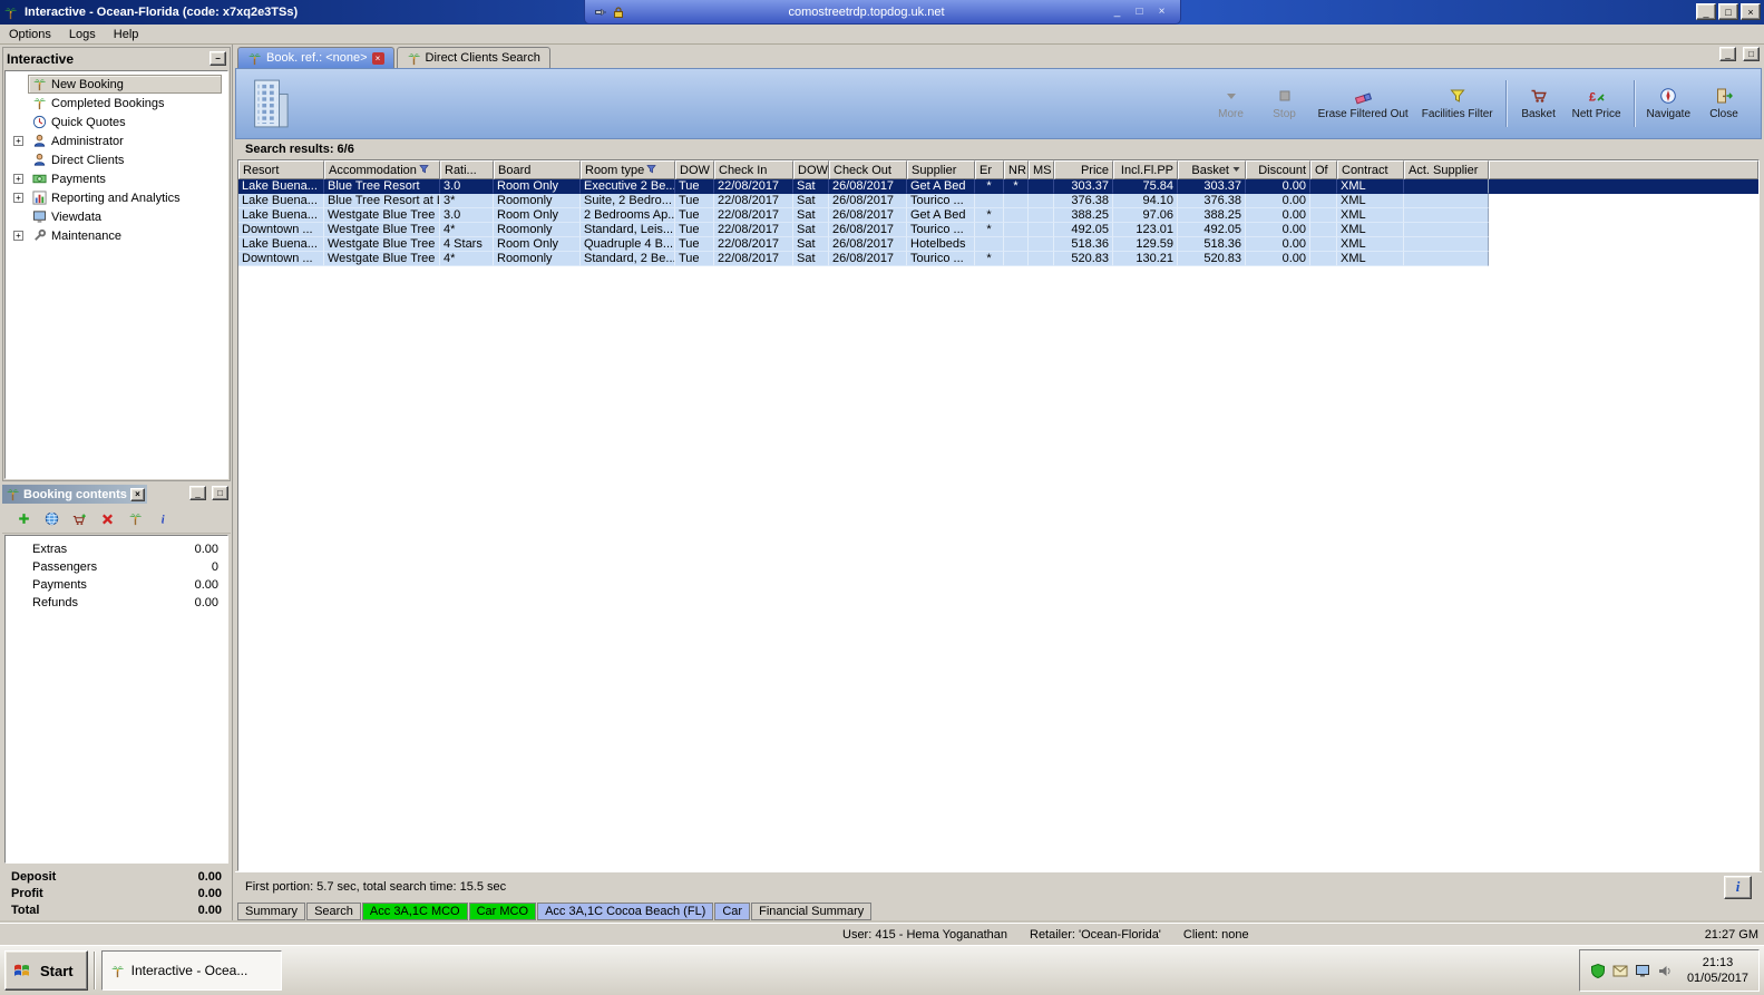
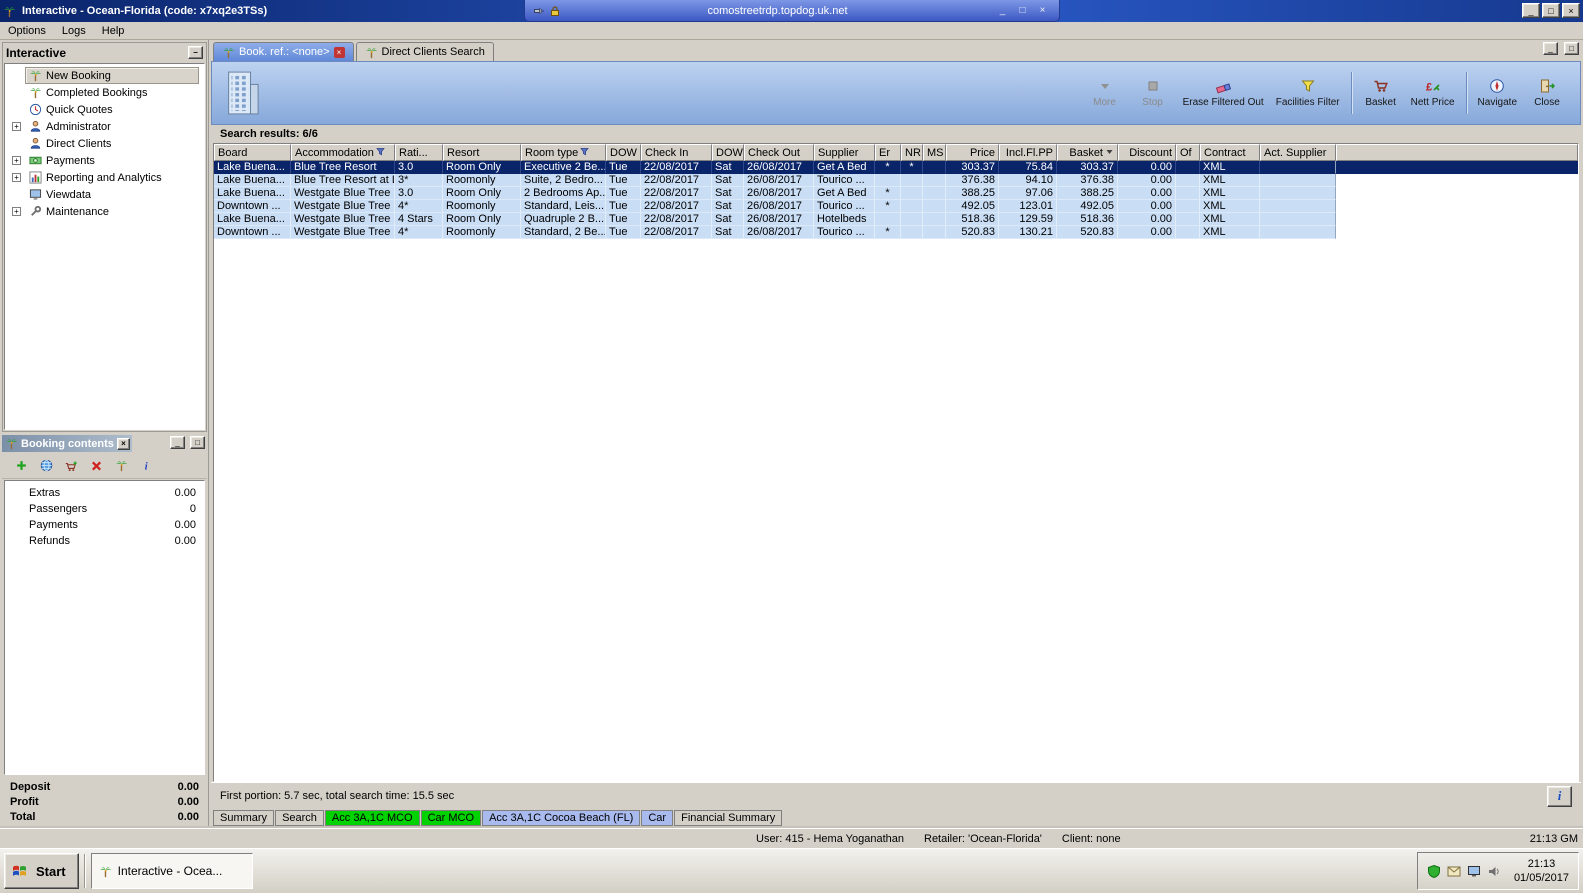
  Interactive - Ocean-Florida (code: x7xq2e3TSs)
  comostreetrdp.topdog.uk.net
  _
  □
  ×
  _
  □
  ×
  Options
  Logs
  Help
  Interactive
  −
  New Booking
  Completed Bookings
  Quick Quotes
  +
  Administrator
  Direct Clients
  +
  Payments
  +
  Reporting and Analytics
  Viewdata
  +
  Maintenance
  Booking contents
  ×
  _
  □
  i
  Extras
  0.00
  Passengers
  0
  Payments
  0.00
  Refunds
  0.00
  Deposit
  0.00
  Profit
  0.00
  Total
  0.00
  Book. ref.: <none>
  ×
  Direct Clients Search
  _
  □
  More
  Stop
  Erase Filtered Out
  Facilities Filter
  Basket
  £
  Nett Price
  Navigate
  Close
  Search results: 6/6
- Resort
+ Board
  Accommodation
  Rati...
- Board
+ Resort
  Room type
  DOW
  Check In
  DOW
  Check Out
  Supplier
  Er
  NR
  MS
  Price
  Incl.Fl.PP
  Basket
  Discount
  Of
  Contract
  Act. Supplier
  Lake Buena...
  Blue Tree Resort
  3.0
  Room Only
  Executive 2 Be..
  Tue
  22/08/2017
  Sat
  26/08/2017
  Get A Bed
  *
  *
  303.37
  75.84
  303.37
  0.00
  XML
  Lake Buena...
  Blue Tree Resort at
  3*
  Roomonly
  Suite, 2 Bedro...
  Tue
  22/08/2017
  Sat
  26/08/2017
  Tourico ...
  376.38
  94.10
  376.38
  0.00
  XML
  Lake Buena...
  Westgate Blue Tree
  3.0
  Room Only
  2 Bedrooms Ap..
  Tue
  22/08/2017
  Sat
  26/08/2017
  Get A Bed
  *
  388.25
  97.06
  388.25
  0.00
  XML
  Downtown ...
  Westgate Blue Tree
  4*
  Roomonly
  Standard, Leis...
  Tue
  22/08/2017
  Sat
  26/08/2017
  Tourico ...
  *
  492.05
  123.01
  492.05
  0.00
  XML
  Lake Buena...
  Westgate Blue Tree
  4 Stars
  Room Only
- Quadruple 4 B...
+ Quadruple 2 B...
  Tue
  22/08/2017
  Sat
  26/08/2017
  Hotelbeds
  518.36
  129.59
  518.36
  0.00
  XML
  Downtown ...
  Westgate Blue Tree
  4*
  Roomonly
  Standard, 2 Be..
  Tue
  22/08/2017
  Sat
  26/08/2017
  Tourico ...
  *
  520.83
  130.21
  520.83
  0.00
  XML
  First portion: 5.7 sec, total search time: 15.5 sec
  i
  Summary
  Search
  Acc 3A,1C MCO
  Car MCO
  Acc 3A,1C Cocoa Beach (FL)
  Car
  Financial Summary
  User: 415 - Hema Yoganathan
  Retailer: 'Ocean-Florida'
  Client: none
- 21:27 GM
+ 21:13 GM
  Start
  Interactive - Ocea...
  21:13
  01/05/2017
